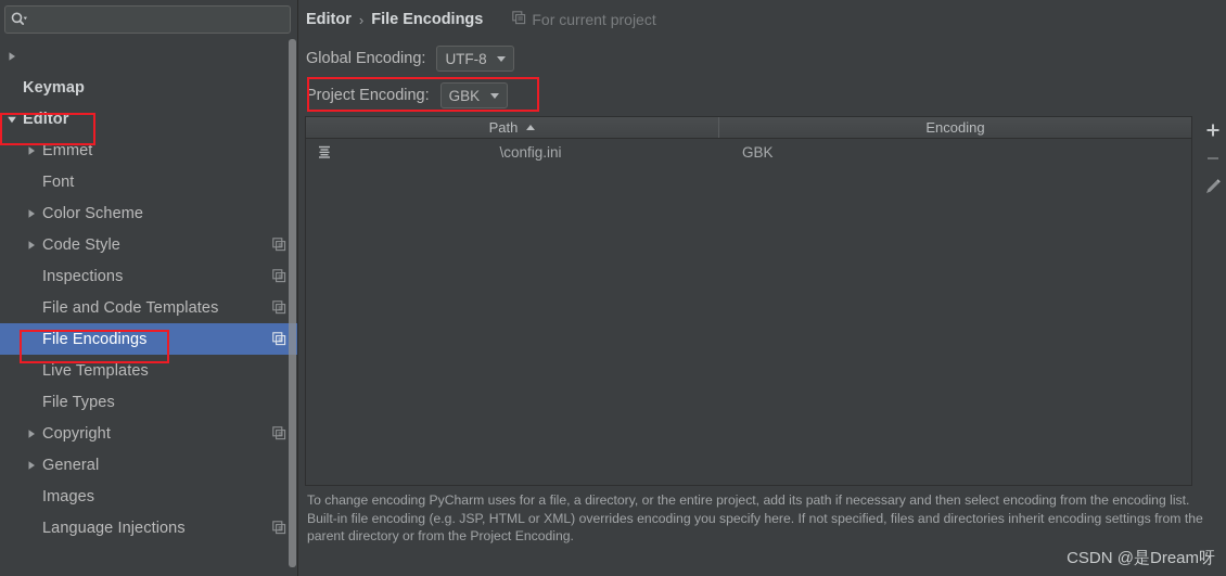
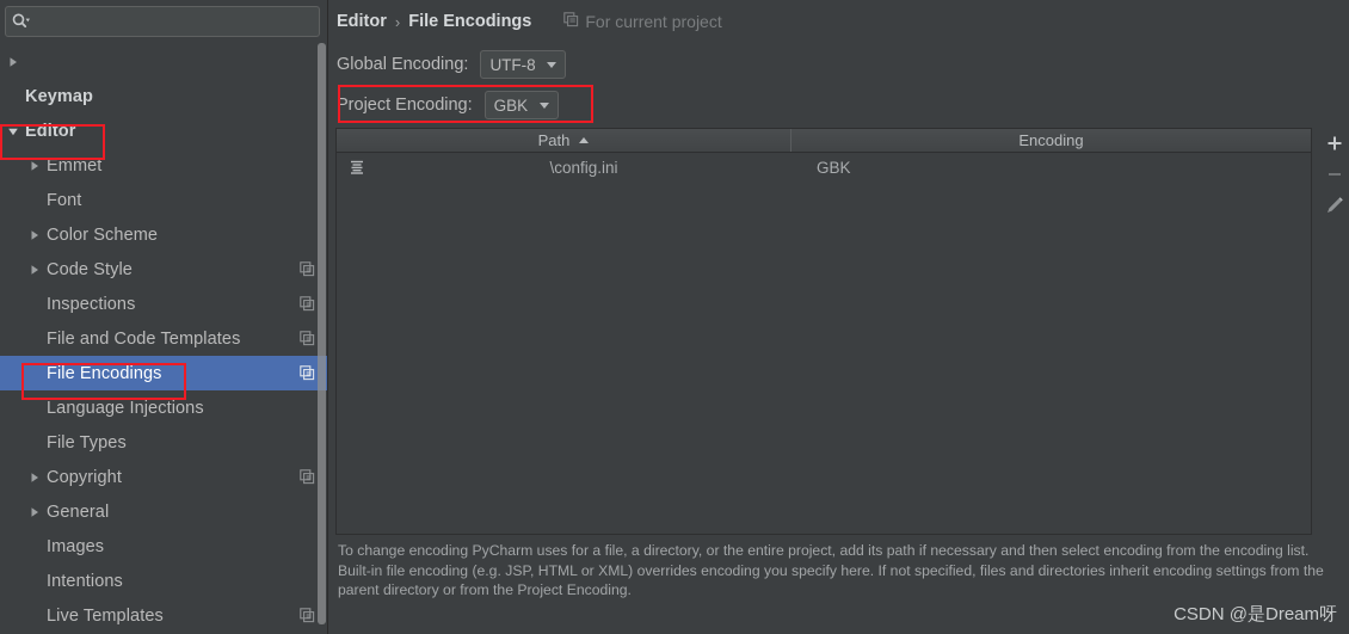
  Keymap
  Editor
  Emmet
  Font
  Color Scheme
  Code Style
  Inspections
  File and Code Templates
  File Encodings
- Live Templates
+ Language Injections
  File Types
  Copyright
  General
  Images
+ Intentions
- Language Injections
+ Live Templates
  Editor
  ›
  File Encodings
  For current project
  Global Encoding:
  UTF-8
  Project Encoding:
  GBK
  Path
  Encoding
  \config.ini
  GBK
  To change encoding PyCharm uses for a file, a directory, or the entire project, add its path if necessary and then select encoding from the encoding list. Built-in file encoding (e.g. JSP, HTML or XML) overrides encoding you specify here. If not specified, files and directories inherit encoding settings from the parent directory or from the Project Encoding.
  CSDN @是Dream呀
